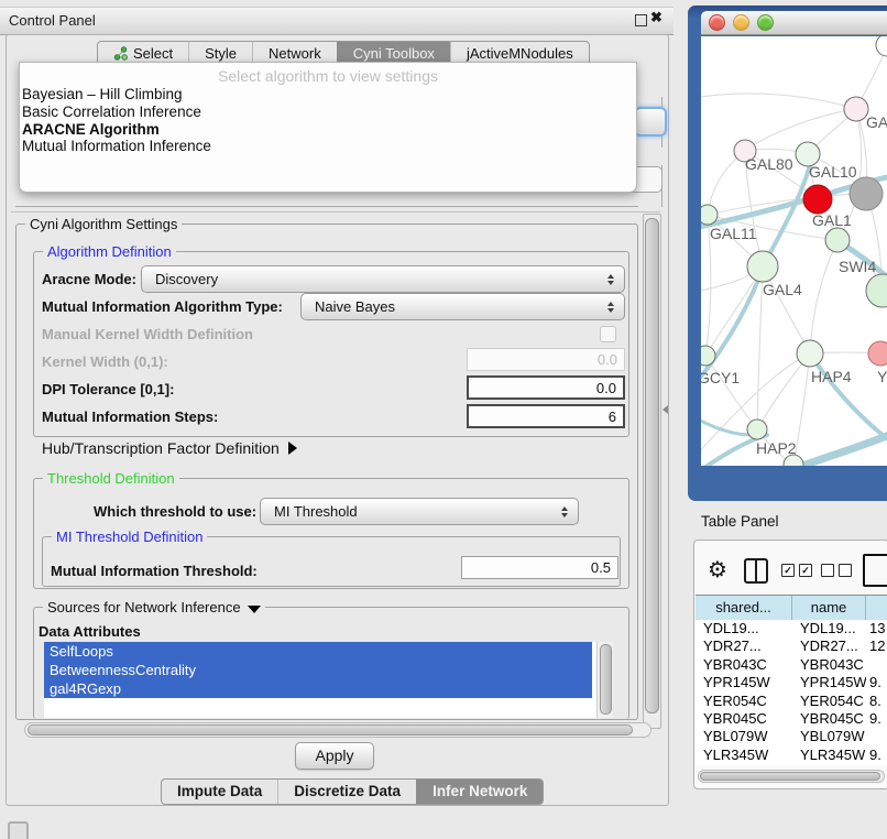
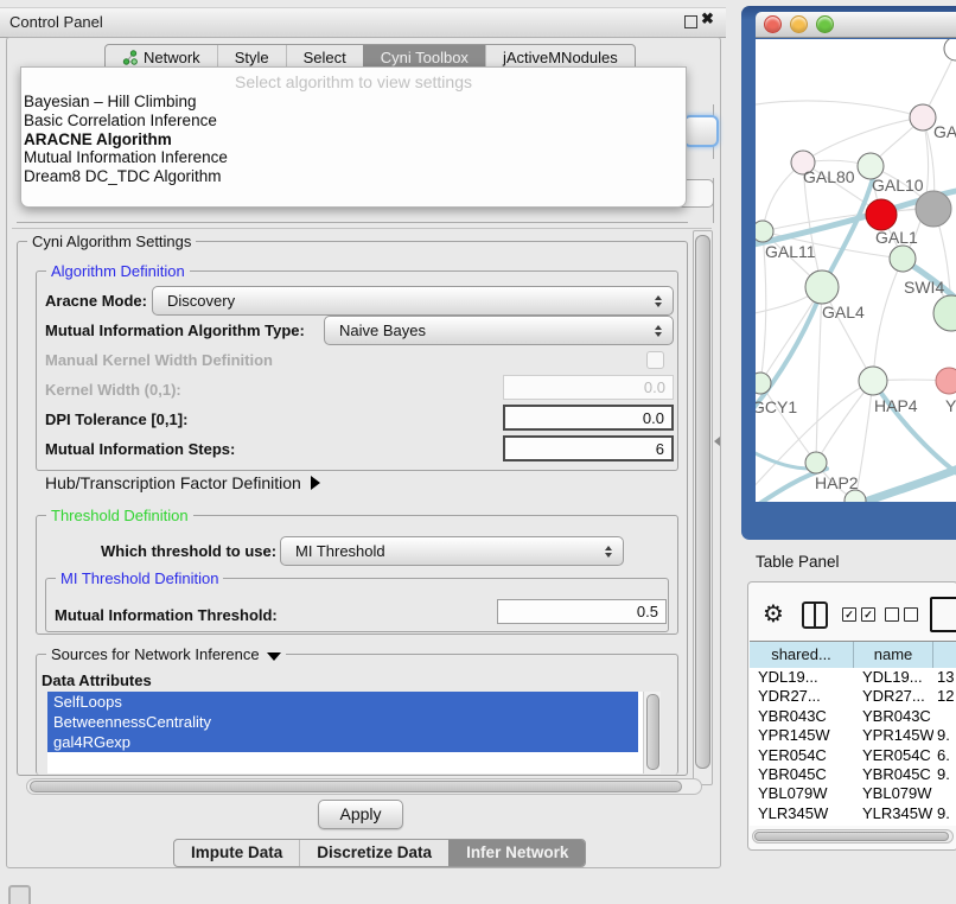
  Control Panel
  ✖
- Select
+ Network
  Style
- Network
+ Select
  Cyni Toolbox
  jActiveMNodules
  Select algorithm to view settings
  Bayesian – Hill Climbing
  Basic Correlation Inference
  ARACNE Algorithm
  Mutual Information Inference
+ Dream8 DC_TDC Algorithm
  Cyni Algorithm Settings
  Algorithm Definition
  Aracne Mode:
  Discovery
  Mutual Information Algorithm Type:
  Naive Bayes
  Manual Kernel Width Definition
  Kernel Width (0,1):
  0.0
  DPI Tolerance [0,1]:
  0.0
  Mutual Information Steps:
  6
  Hub/Transcription Factor Definition
  Threshold Definition
  Which threshold to use:
  MI Threshold
  MI Threshold Definition
  Mutual Information Threshold:
  0.5
  Sources for Network Inference
  Data Attributes
  SelfLoops
  BetweennessCentrality
  gal4RGexp
  Apply
  Impute Data
  Discretize Data
  Infer Network
  GAL80
  GAL10
  GAL1
  GAL11
  SWI4
  GAL4
  GCY1
  HAP4
  Y
  HAP2
  Table Panel
  ⚙
  ✓
  ✓
  shared...
  name
  YDL19...
  YDL19...
  13
  YDR27...
  YDR27...
  12
  YBR043C
  YBR043C
  YPR145W
  YPR145W
  9.
  YER054C
  YER054C
- 8.
+ 6.
  YBR045C
  YBR045C
  9.
  YBL079W
  YBL079W
  YLR345W
  YLR345W
  9.
